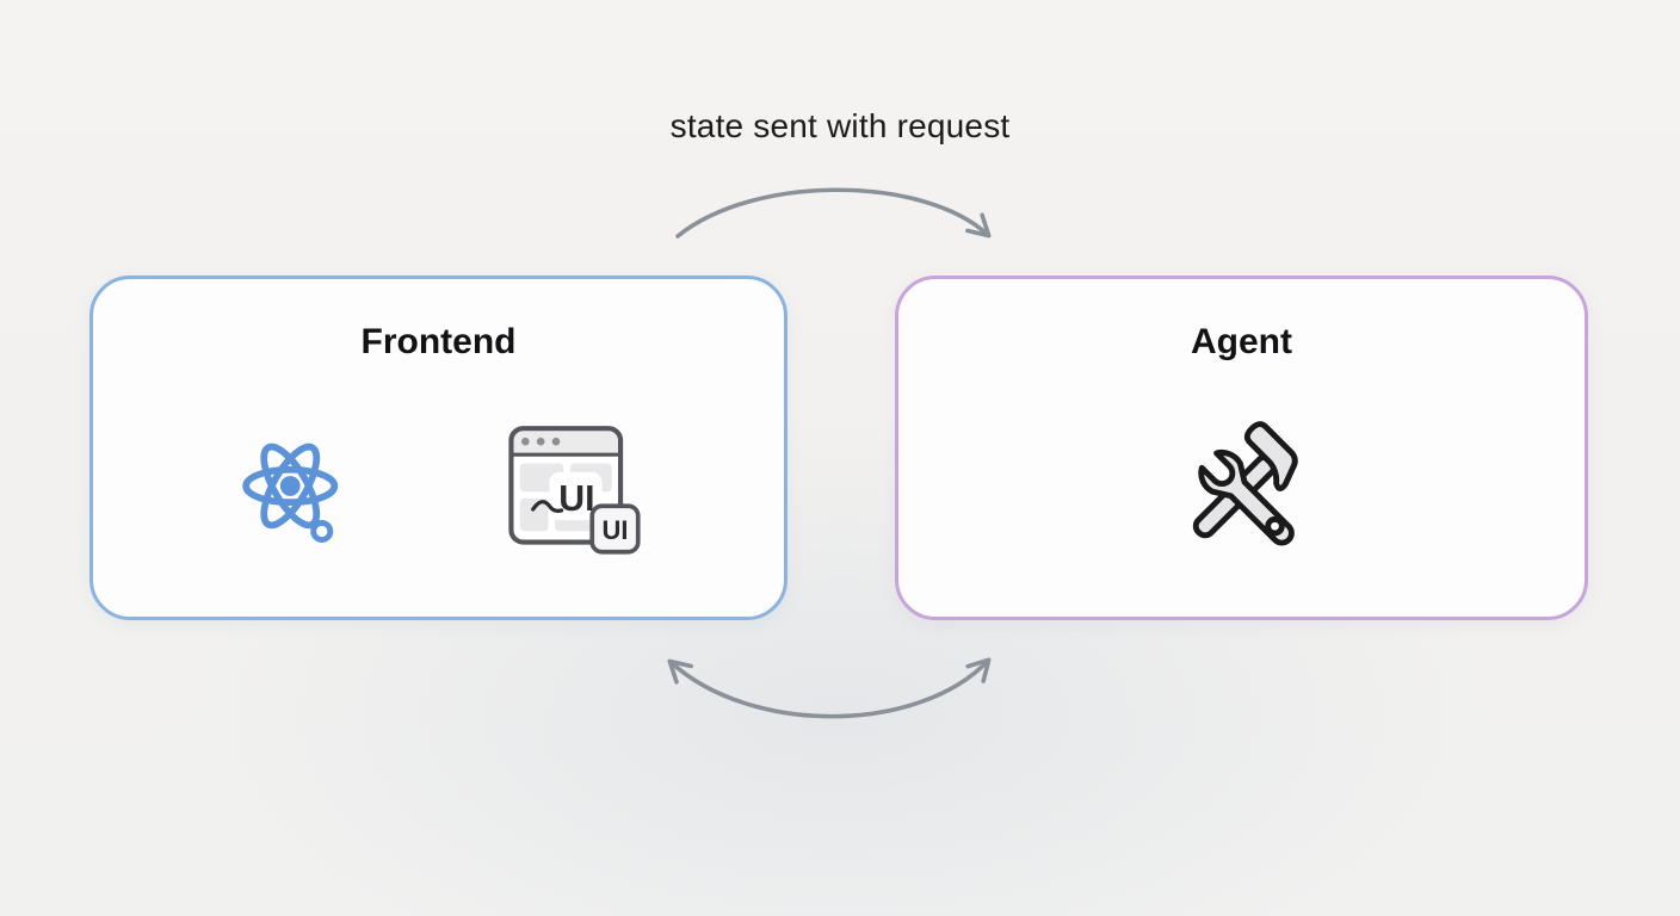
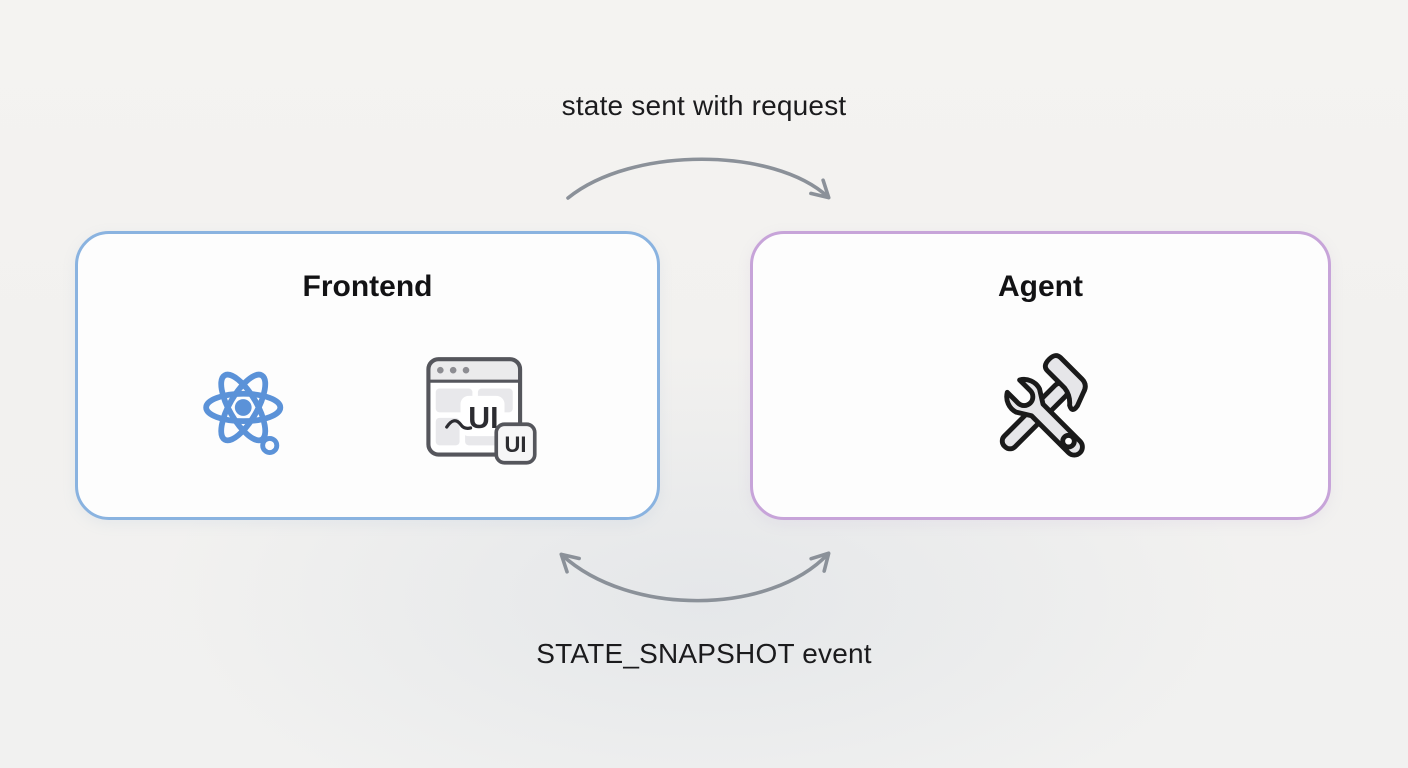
  state sent with request
+ STATE_SNAPSHOT event
  Frontend
  UI
  UI
  Agent
